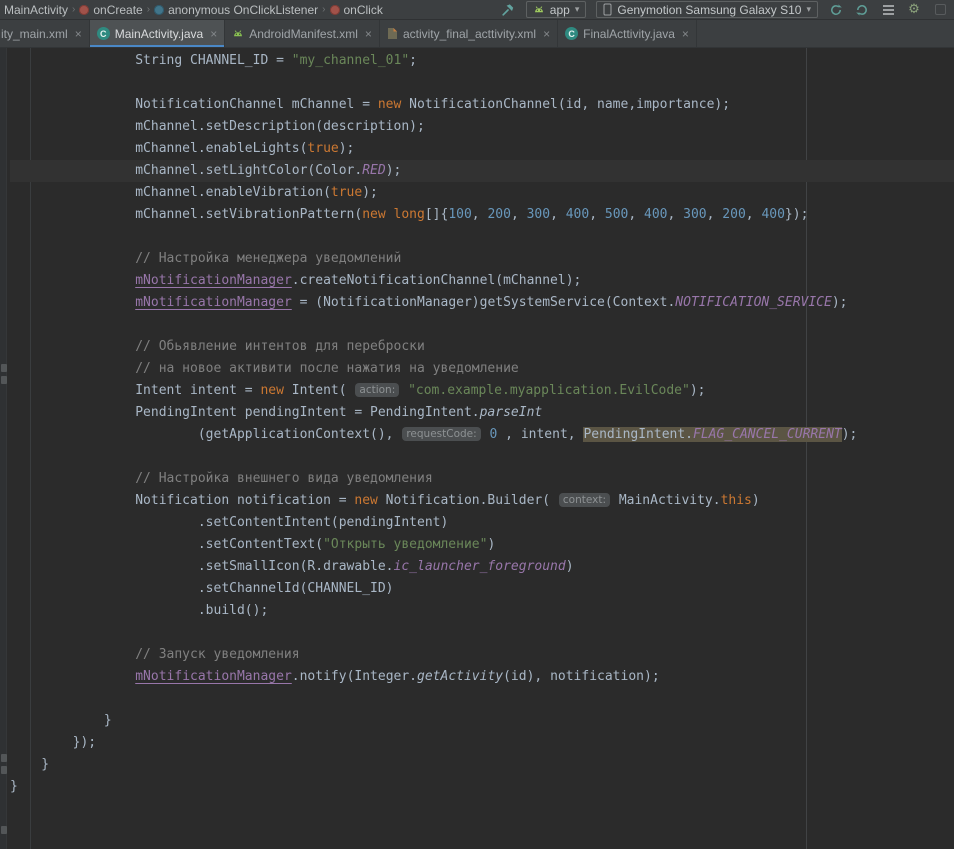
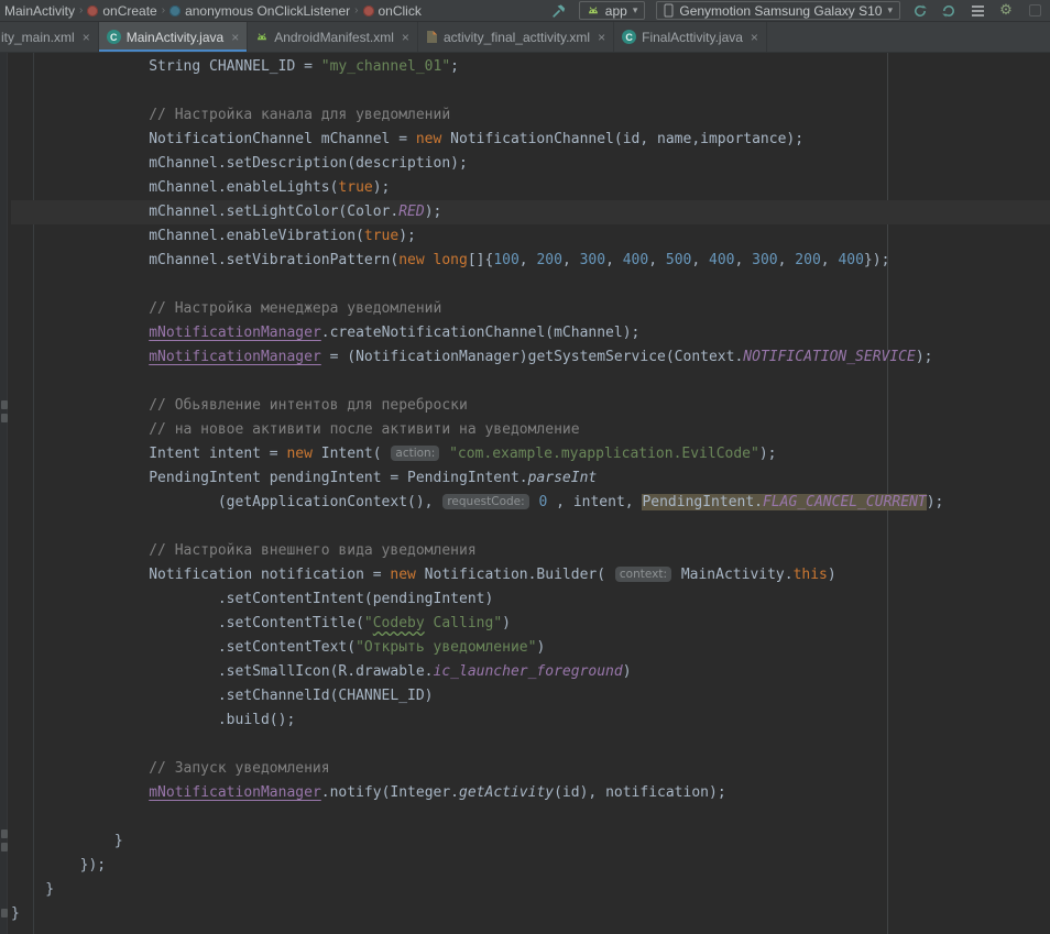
  MainActivity
  ›
  onCreate
  ›
  anonymous OnClickListener
  ›
  onClick
  app
  ▾
  Genymotion Samsung Galaxy S10
  ▾
  ⚙
  ity_main.xml
  ×
  C
  MainActivity.java
  ×
  AndroidManifest.xml
  ×
  activity_final_acttivity.xml
  ×
  C
  FinalActtivity.java
  ×
  String CHANNEL_ID = "my_channel_01";
+ // Настройка канала для уведомлений
  NotificationChannel mChannel = new NotificationChannel(id, name,importance);
  mChannel.setDescription(description);
  mChannel.enableLights(true);
  mChannel.setLightColor(Color.RED);
  mChannel.enableVibration(true);
  mChannel.setVibrationPattern(new long[]{100, 200, 300, 400, 500, 400, 300, 200, 400});
  // Настройка менеджера уведомлений
  mNotificationManager.createNotificationChannel(mChannel);
  mNotificationManager = (NotificationManager)getSystemService(Context.NOTIFICATION_SERVICE);
  // Обьявление интентов для переброски
- // на новое активити после нажатия на уведомление
+ // на новое активити после активити на уведомление
  Intent intent = new Intent( action: "com.example.myapplication.EvilCode");
  PendingIntent pendingIntent = PendingIntent.parseInt
  (getApplicationContext(), requestCode: 0 , intent, PendingIntent.FLAG_CANCEL_CURRENT);
  // Настройка внешнего вида уведомления
  Notification notification = new Notification.Builder( context: MainActivity.this)
  .setContentIntent(pendingIntent)
+ .setContentTitle("Codeby Calling")
  .setContentText("Открыть уведомление")
  .setSmallIcon(R.drawable.ic_launcher_foreground)
  .setChannelId(CHANNEL_ID)
  .build();
  // Запуск уведомления
  mNotificationManager.notify(Integer.getActivity(id), notification);
  }
  });
  }
  }
